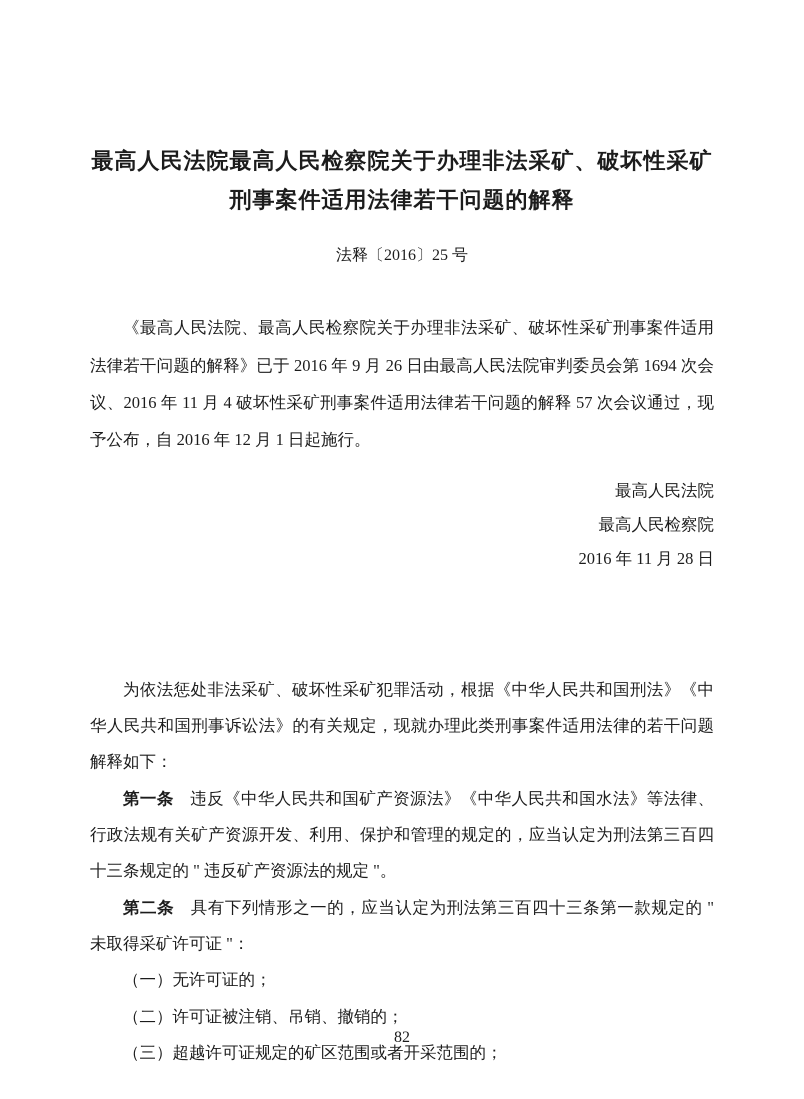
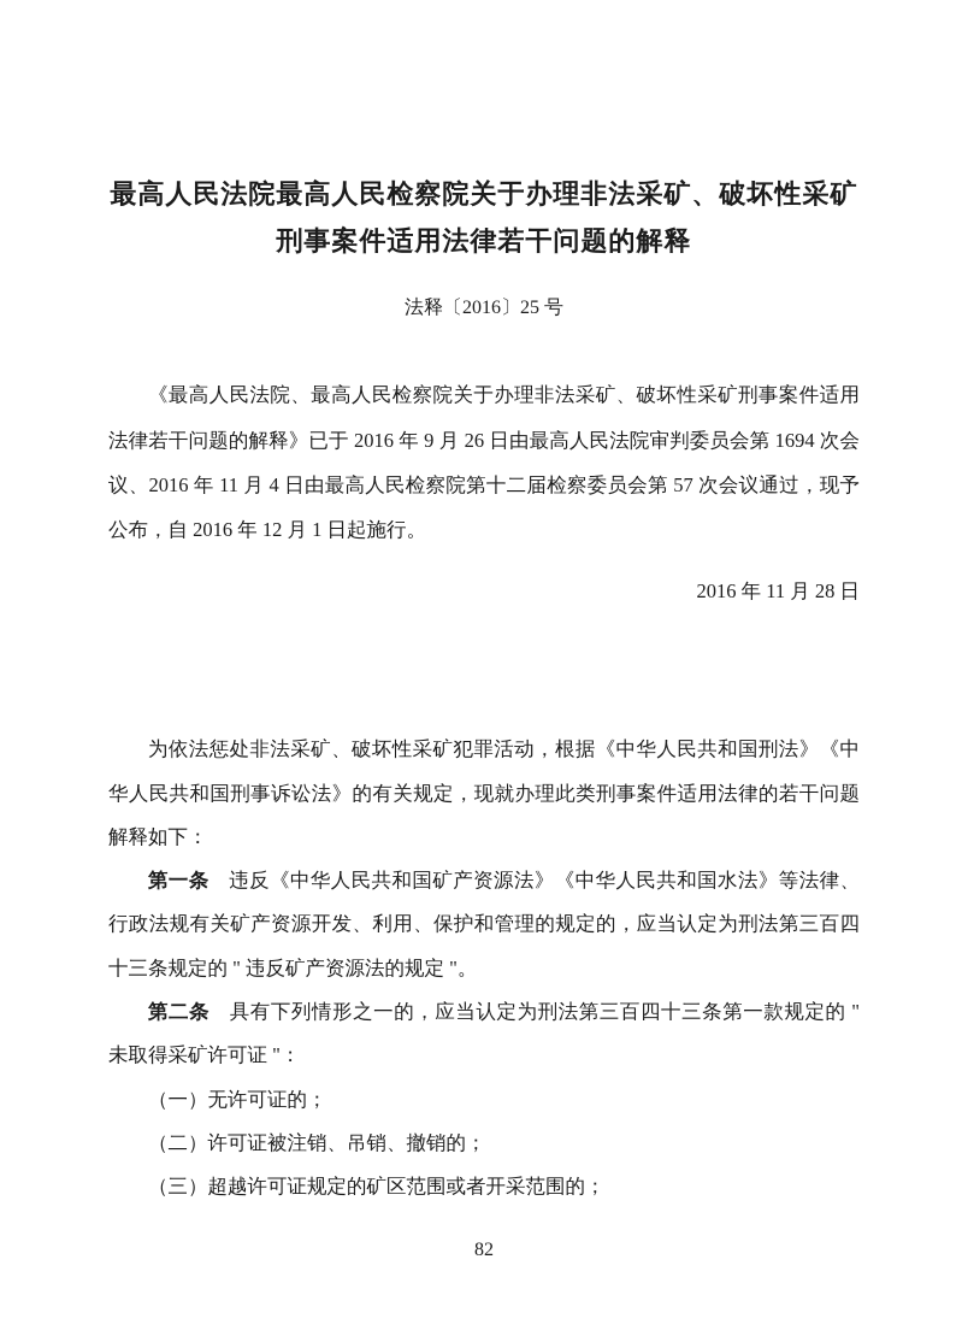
  最高人民法院最高人民检察院关于办理非法采矿、破坏性采矿刑事案件适用法律若干问题的解释
  法释〔2016〕25 号
- 《最高人民法院、最高人民检察院关于办理非法采矿、破坏性采矿刑事案件适用法律若干问题的解释》已于 2016 年 9 月 26 日由最高人民法院审判委员会第 1694 次会议、2016 年 11 月 4 破坏性采矿刑事案件适用法律若干问题的解释 57 次会议通过，现予公布，自 2016 年 12 月 1 日起施行。
+ 《最高人民法院、最高人民检察院关于办理非法采矿、破坏性采矿刑事案件适用法律若干问题的解释》已于 2016 年 9 月 26 日由最高人民法院审判委员会第 1694 次会议、2016 年 11 月 4 日由最高人民检察院第十二届检察委员会第 57 次会议通过，现予公布，自 2016 年 12 月 1 日起施行。
- 最高人民法院
- 最高人民检察院
  2016 年 11 月 28 日
  为依法惩处非法采矿、破坏性采矿犯罪活动，根据《中华人民共和国刑法》《中华人民共和国刑事诉讼法》的有关规定，现就办理此类刑事案件适用法律的若干问题解释如下：
  第一条 违反《中华人民共和国矿产资源法》《中华人民共和国水法》等法律、行政法规有关矿产资源开发、利用、保护和管理的规定的，应当认定为刑法第三百四十三条规定的 " 违反矿产资源法的规定 "。
  第二条 具有下列情形之一的，应当认定为刑法第三百四十三条第一款规定的 " 未取得采矿许可证 "：
  （一）无许可证的；
  （二）许可证被注销、吊销、撤销的；
  （三）超越许可证规定的矿区范围或者开采范围的；
  82
